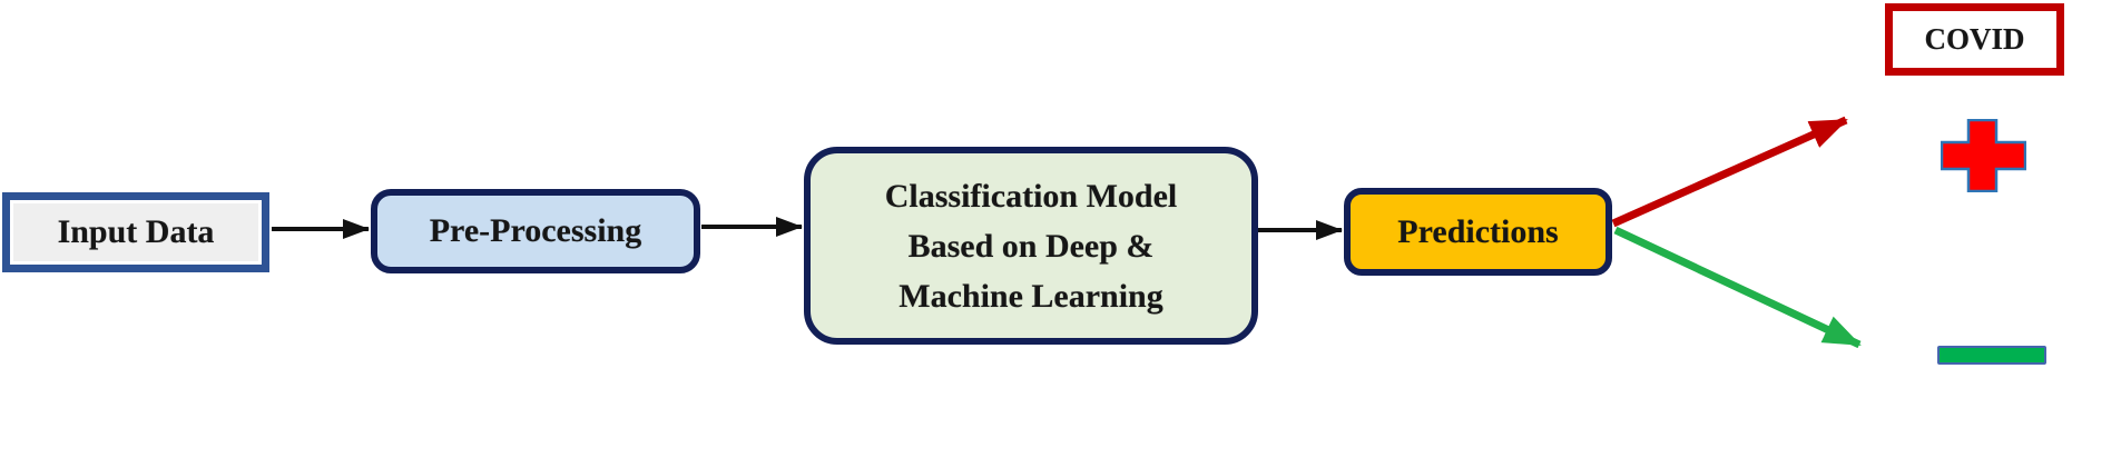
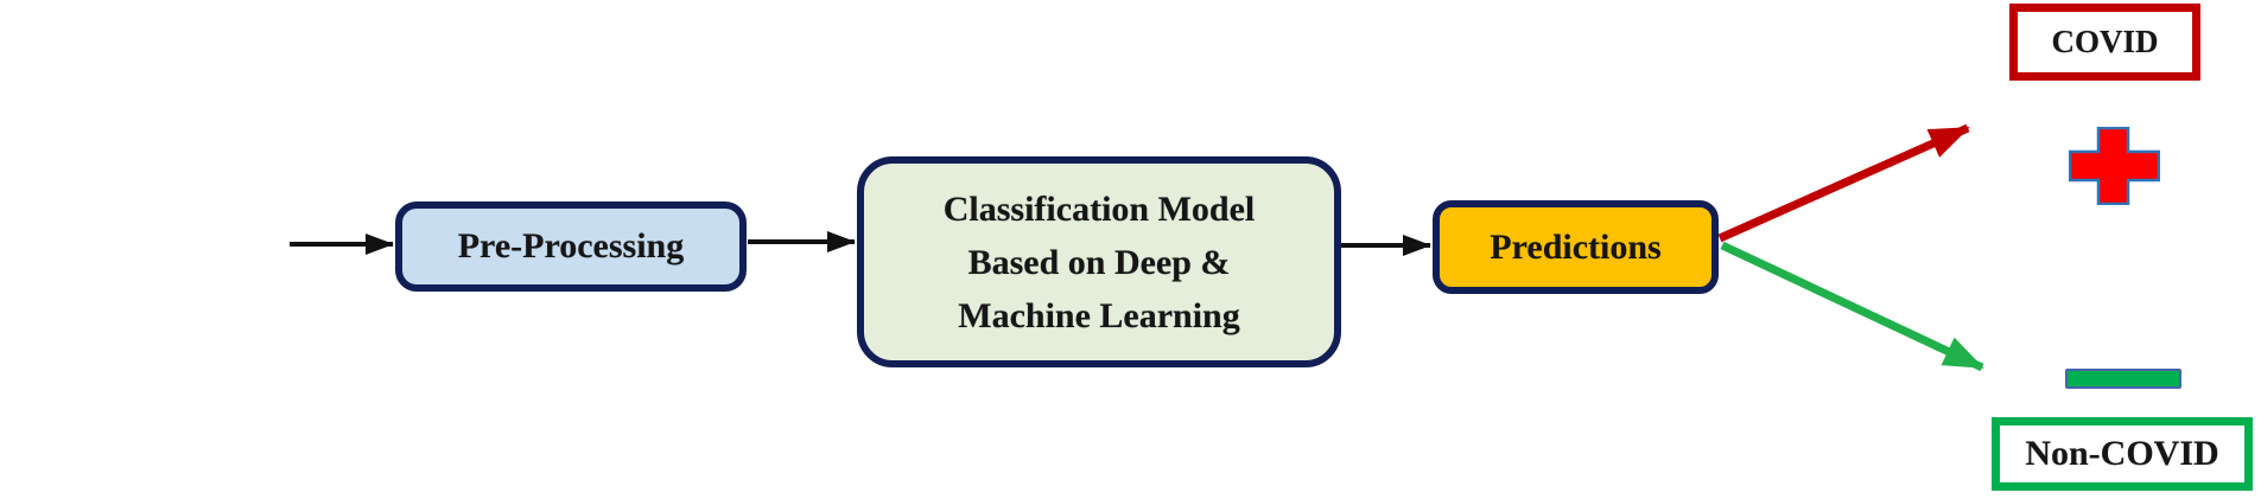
- Input Data
  Pre-Processing
  Classification Model
  Based on Deep &
  Machine Learning
  Predictions
  COVID
+ Non-COVID
